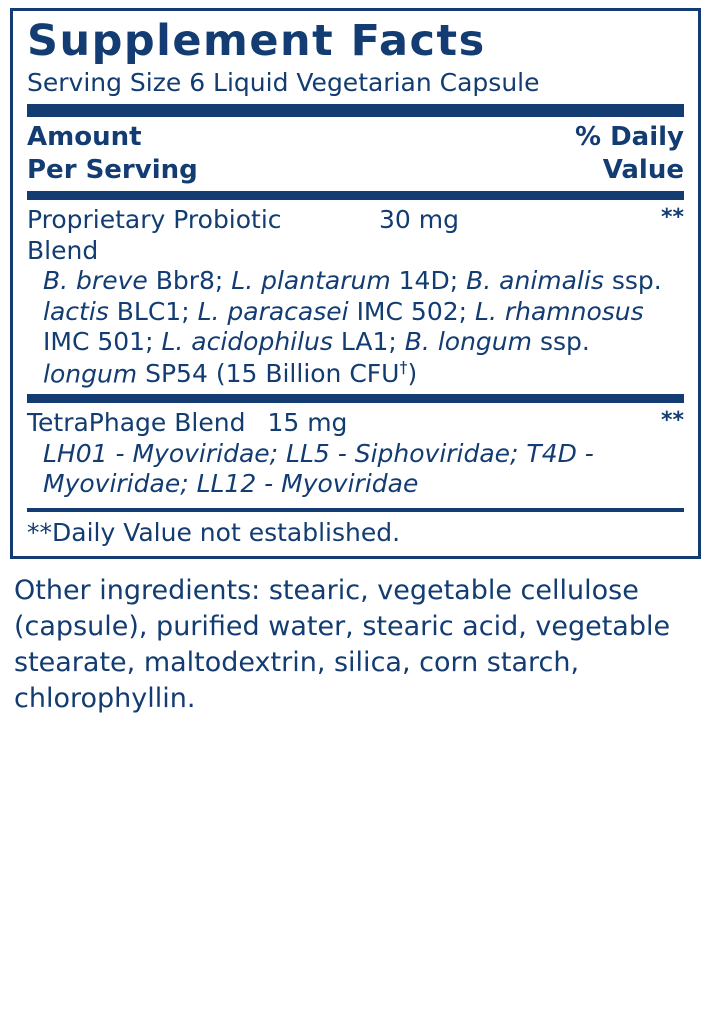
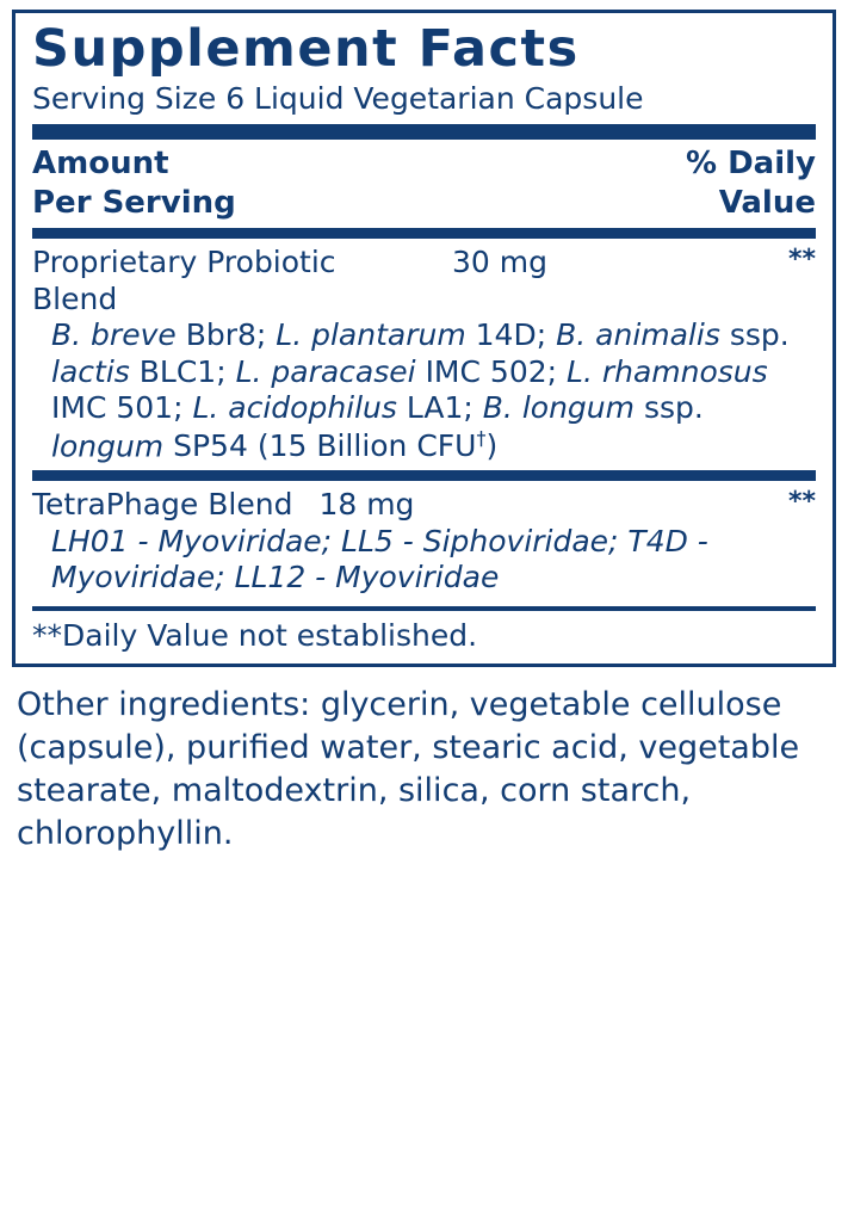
  Supplement Facts
  Serving Size 6 Liquid Vegetarian Capsule
  Amount
  Per Serving
  % Daily
  Value
  Proprietary Probiotic Blend
  30 mg
  **
  B. breve Bbr8; L. plantarum 14D; B. animalis ssp. lactis BLC1; L. paracasei IMC 502; L. rhamnosus IMC 501; L. acidophilus LA1; B. longum ssp. longum SP54 (15 Billion CFU†)
  TetraPhage Blend
- 15 mg
+ 18 mg
  **
  LH01 - Myoviridae; LL5 - Siphoviridae; T4D - Myoviridae; LL12 - Myoviridae
  **Daily Value not established.
- Other ingredients: stearic, vegetable cellulose (capsule), purified water, stearic acid, vegetable stearate, maltodextrin, silica, corn starch, chlorophyllin.
+ Other ingredients: glycerin, vegetable cellulose (capsule), purified water, stearic acid, vegetable stearate, maltodextrin, silica, corn starch, chlorophyllin.
